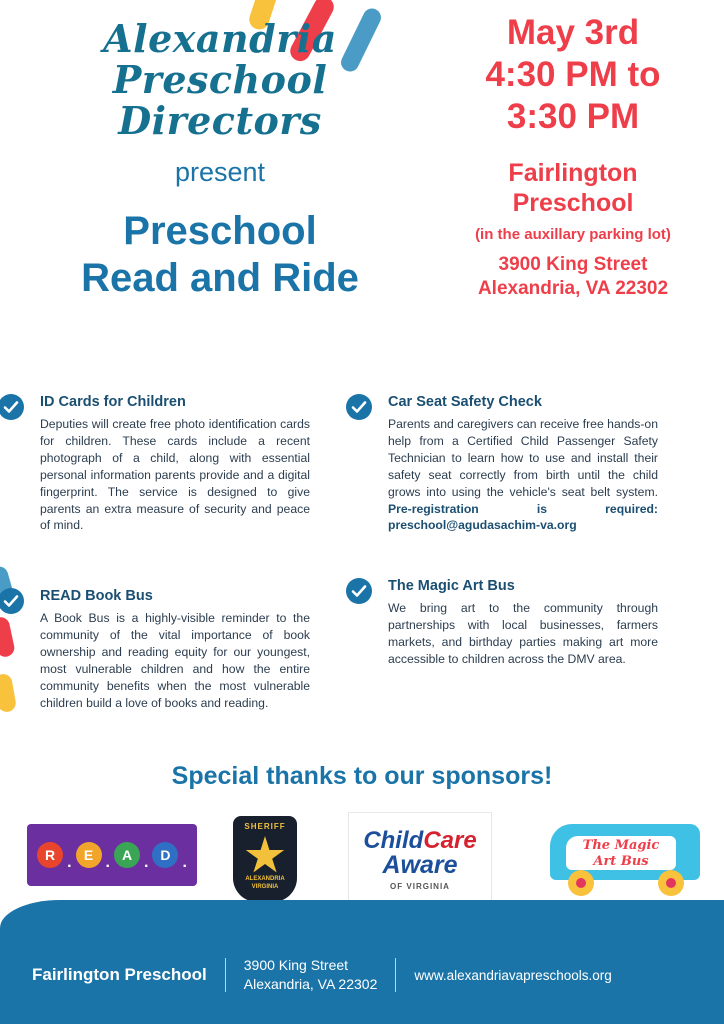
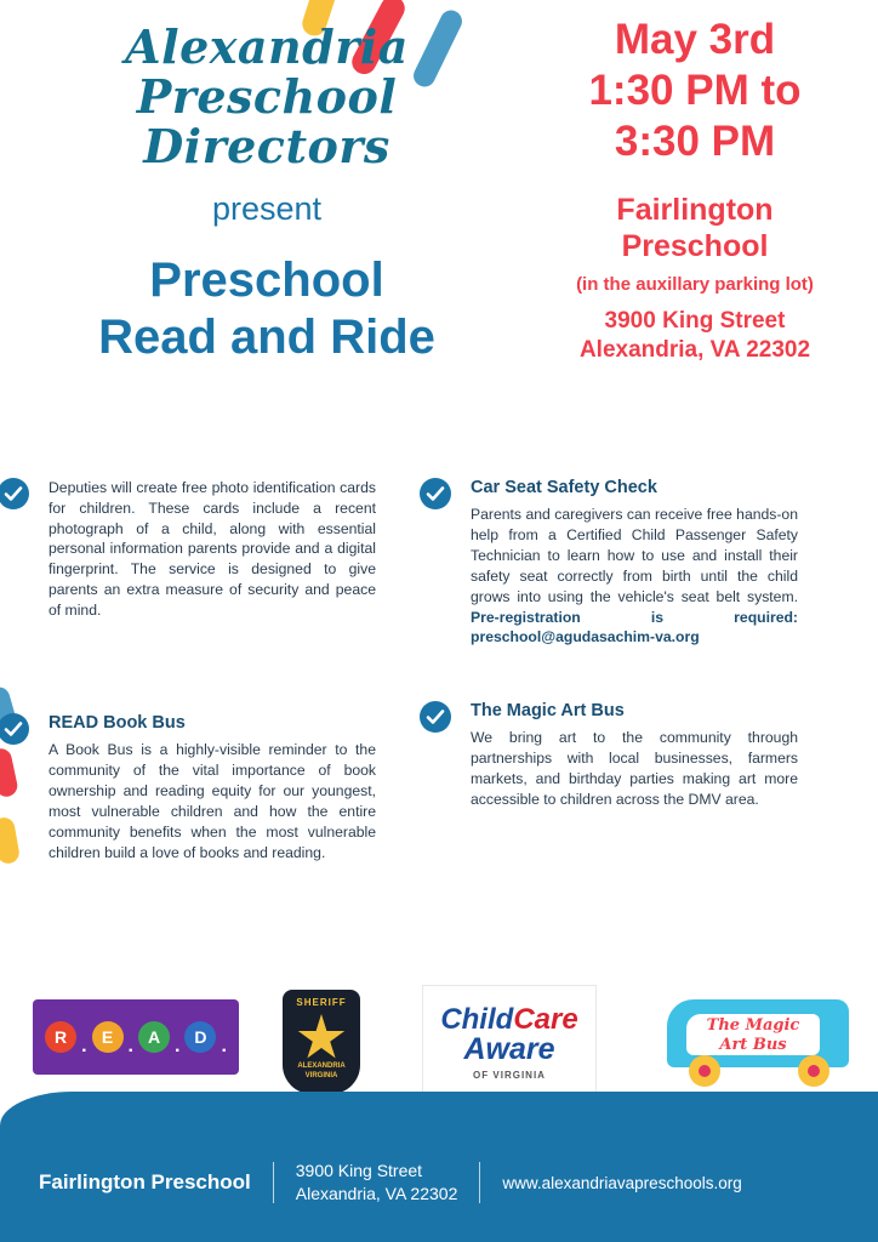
  Alexandria
  Preschool
  Directors
  present
  Preschool
  Read and Ride
  May 3rd
- 4:30 PM to
+ 1:30 PM to
  3:30 PM
  Fairlington
  Preschool
  (in the auxillary parking lot)
  3900 King Street
  Alexandria, VA 22302
- ID Cards for Children
  Deputies will create free photo identification cards for children. These cards include a recent photograph of a child, along with essential personal information parents provide and a digital fingerprint. The service is designed to give parents an extra measure of security and peace of mind.
  Car Seat Safety Check
  Parents and caregivers can receive free hands-on help from a Certified Child Passenger Safety Technician to learn how to use and install their safety seat correctly from birth until the child grows into using the vehicle's seat belt system. Pre-registration is required: preschool@agudasachim-va.org
  READ Book Bus
  A Book Bus is a highly-visible reminder to the community of the vital importance of book ownership and reading equity for our youngest, most vulnerable children and how the entire community benefits when the most vulnerable children build a love of books and reading.
  The Magic Art Bus
  We bring art to the community through partnerships with local businesses, farmers markets, and birthday parties making art more accessible to children across the DMV area.
- Special thanks to our sponsors!
  R
  .
  E
  .
  A
  .
  D
  .
  SHERIFF
  ChildCare
  Aware
  OF VIRGINIA
  The Magic
  Art Bus
  Fairlington Preschool
  3900 King Street
  Alexandria, VA 22302
  www.alexandriavapreschools.org
